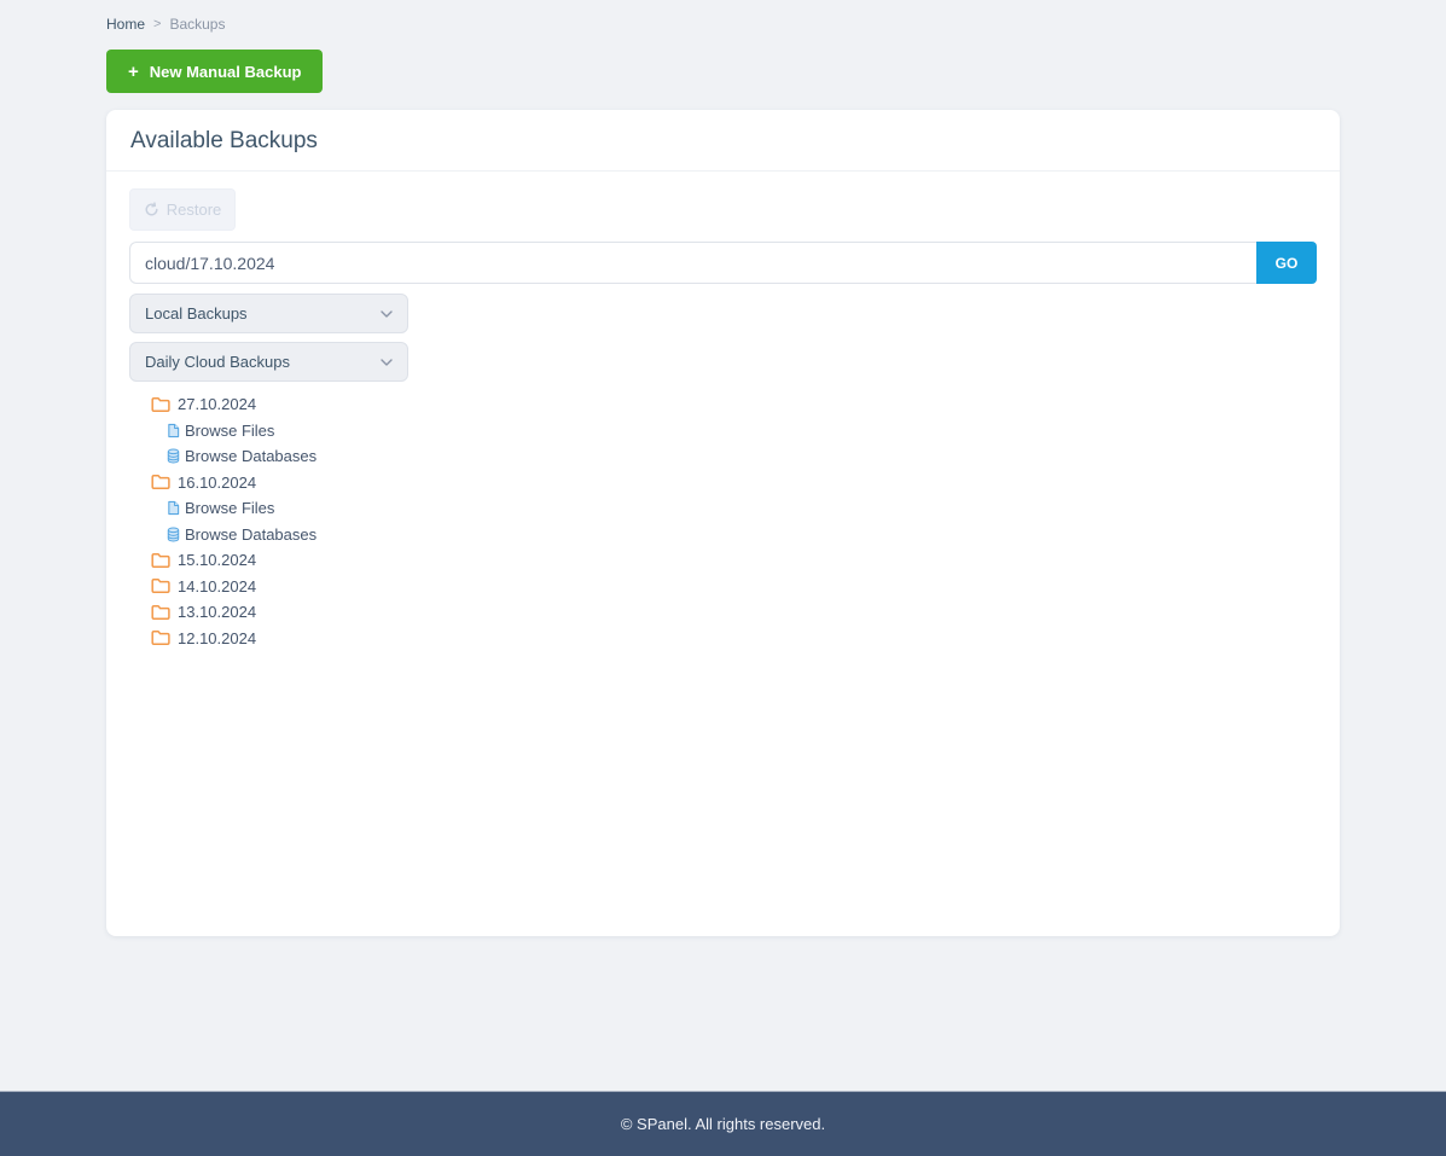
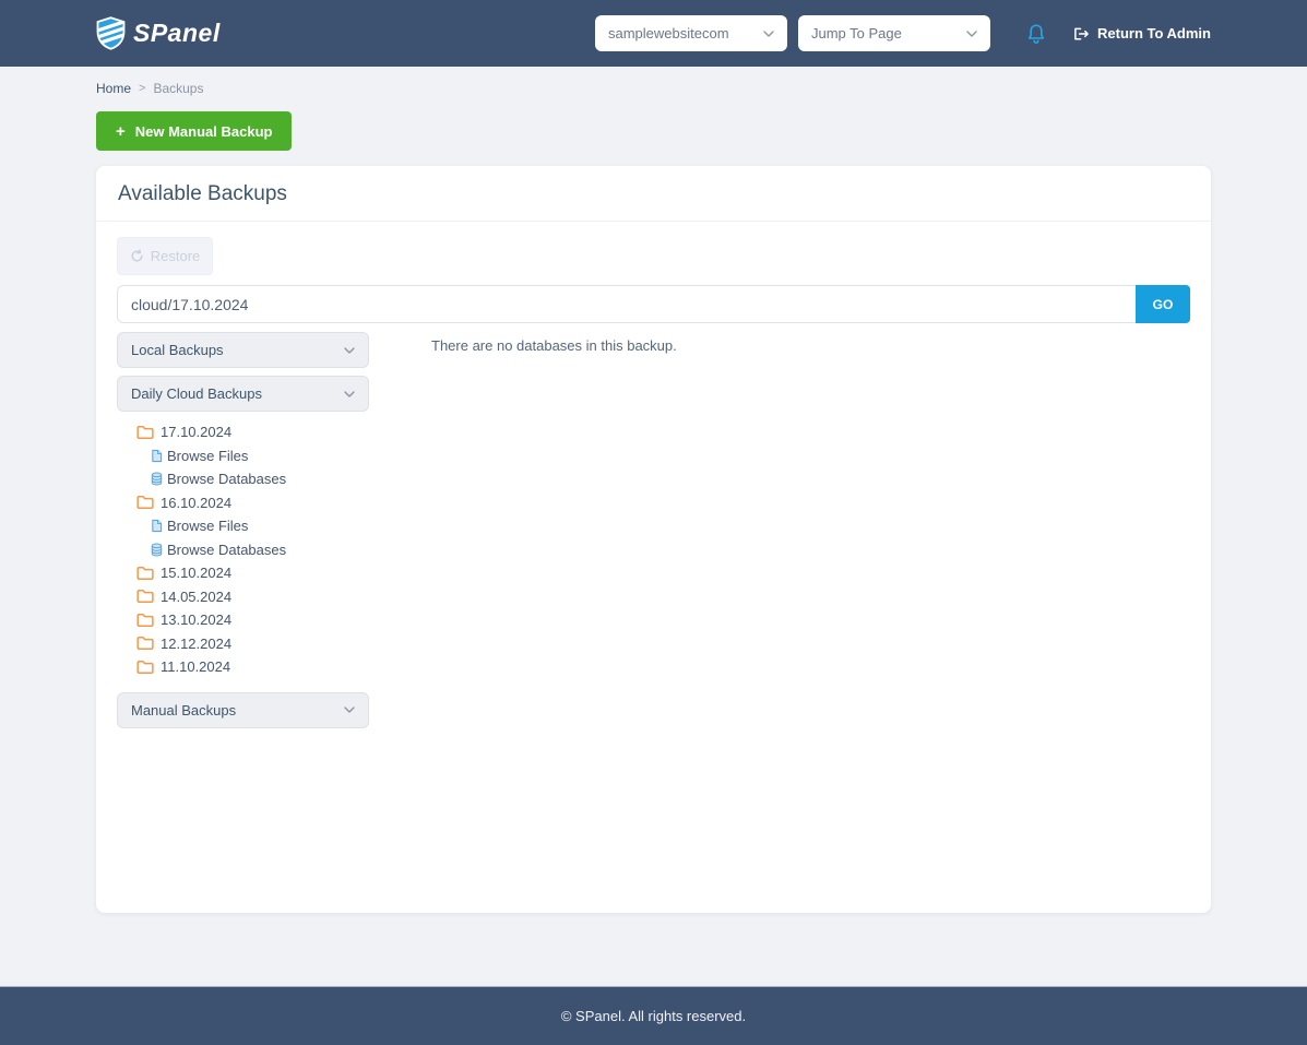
+ SPanel
+ samplewebsitecom
+ Jump To Page
+ Return To Admin
  Home
  >
  Backups
  +
  New Manual Backup
  Available Backups
  Restore
  cloud/17.10.2024
  GO
  Local Backups
  Daily Cloud Backups
- 27.10.2024
+ 17.10.2024
  Browse Files
  Browse Databases
  16.10.2024
  Browse Files
  Browse Databases
  15.10.2024
- 14.10.2024
+ 14.05.2024
  13.10.2024
- 12.10.2024
+ 12.12.2024
+ 11.10.2024
+ Manual Backups
+ There are no databases in this backup.
  © SPanel. All rights reserved.
